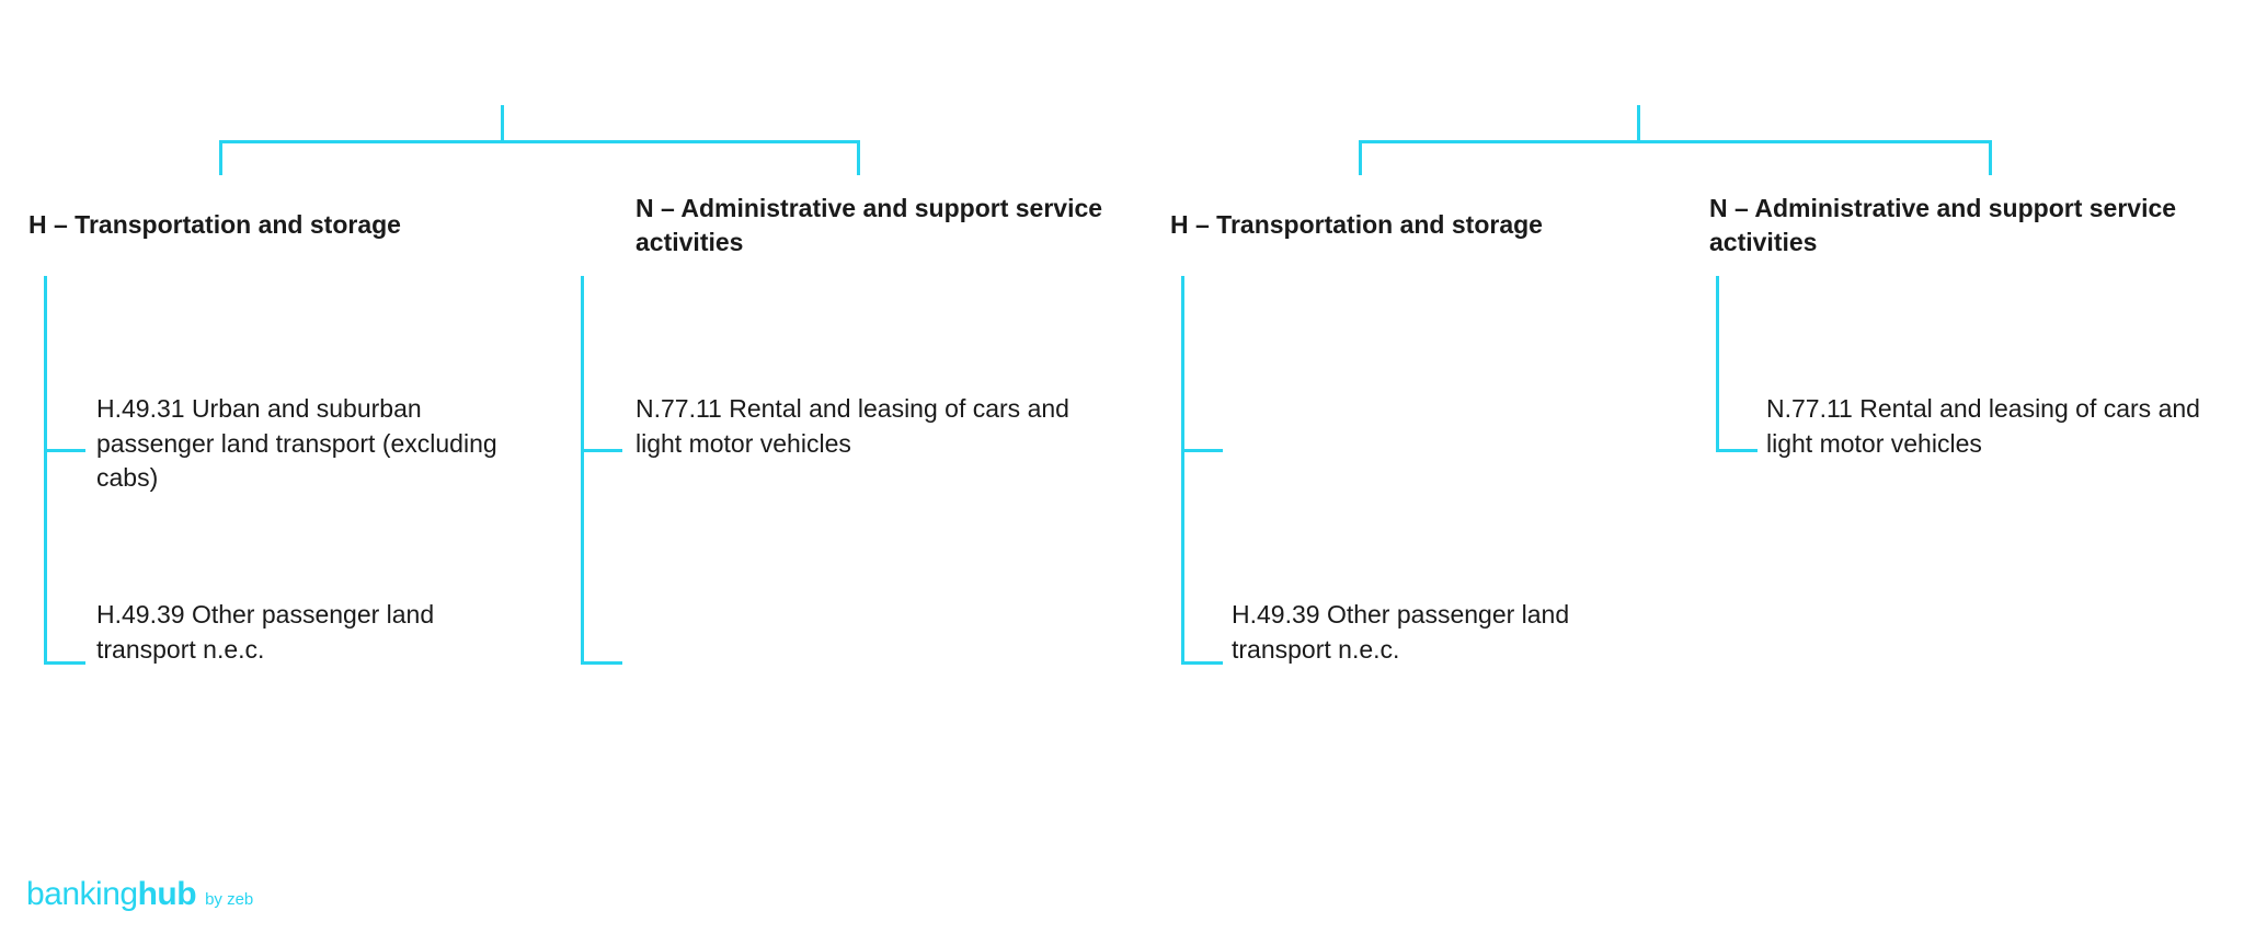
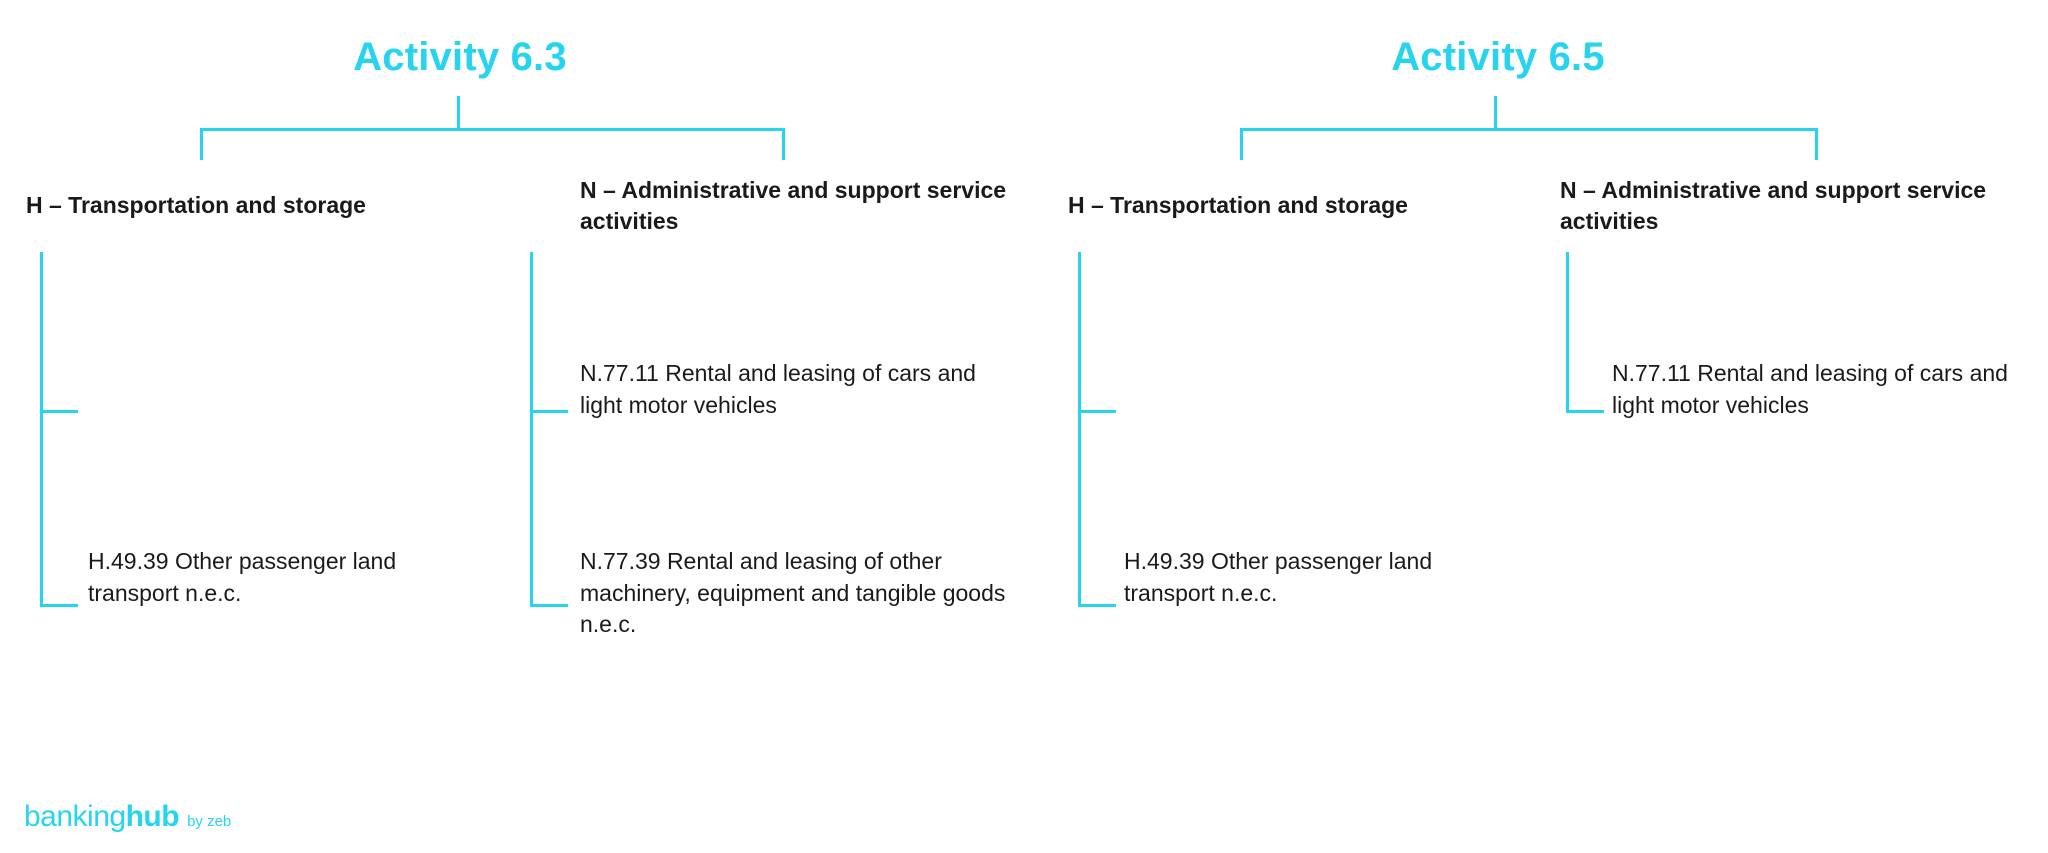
+ Activity 6.3
  H – Transportation and storage
  N – Administrative and support service activities
- H.49.31 Urban and suburban passenger land transport (excluding cabs)
  H.49.39 Other passenger land transport n.e.c.
  N.77.11 Rental and leasing of cars and light motor vehicles
+ N.77.39 Rental and leasing of other machinery, equipment and tangible goods n.e.c.
+ Activity 6.5
  H – Transportation and storage
  N – Administrative and support service activities
  H.49.39 Other passenger land transport n.e.c.
  N.77.11 Rental and leasing of cars and light motor vehicles
  banking
  hub
  by zeb
